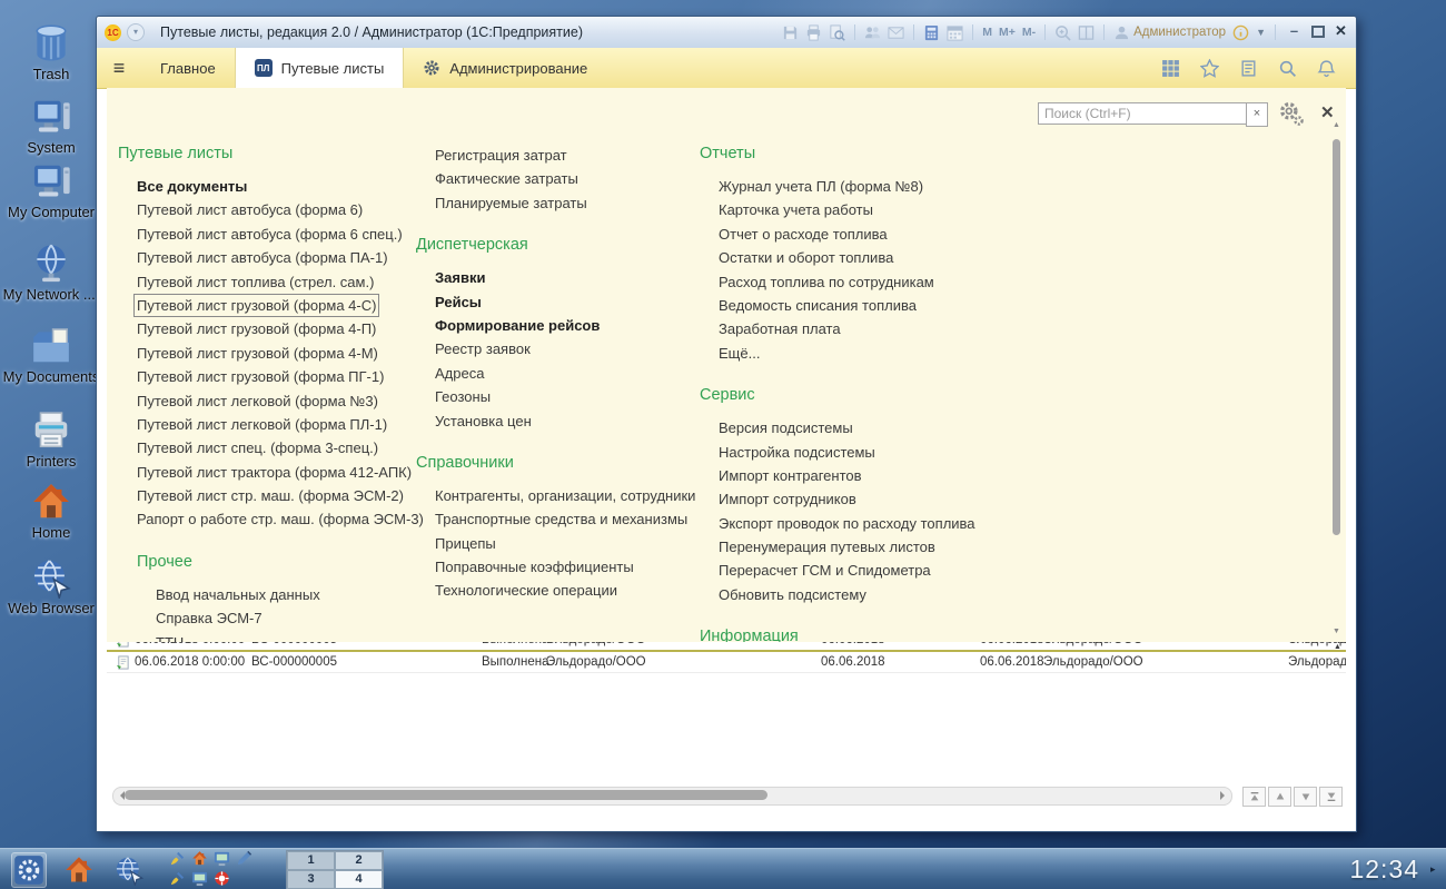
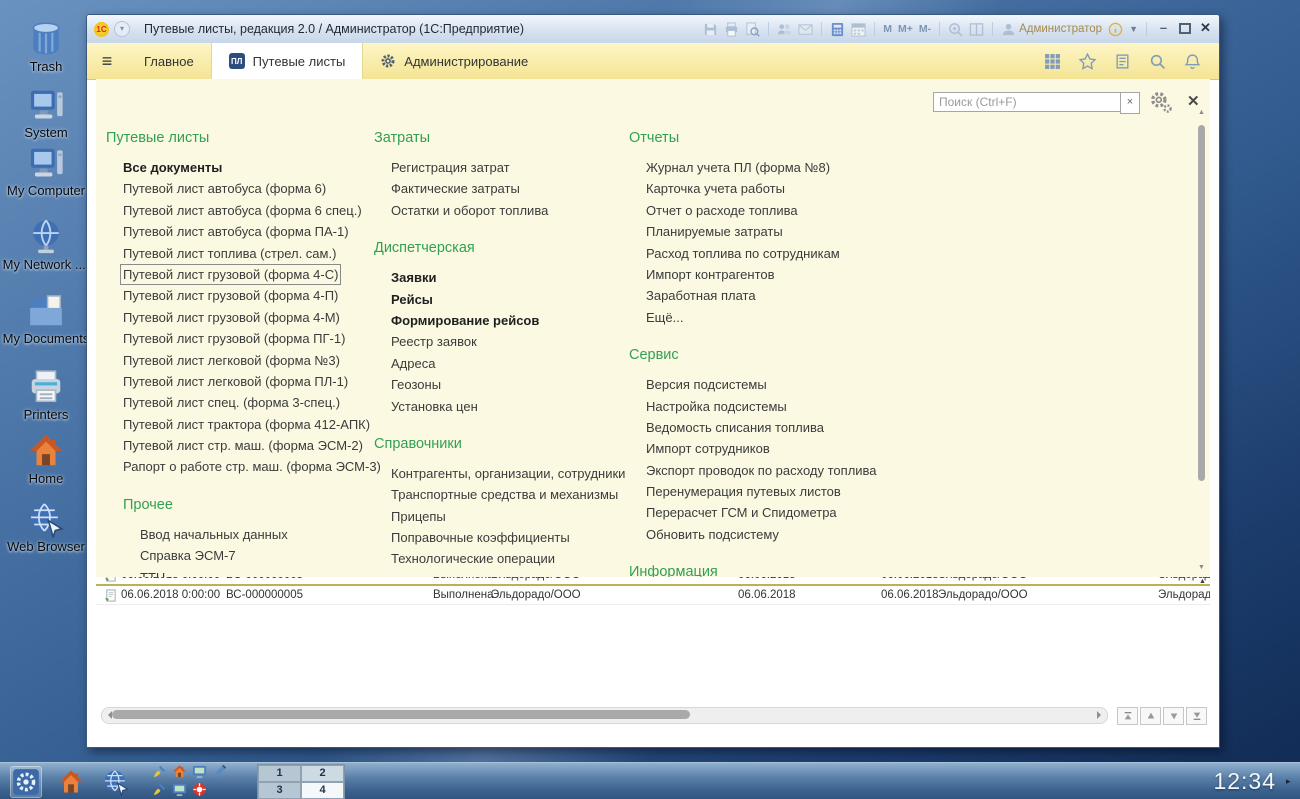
  Trash
  System
  My Computer
  My Network ...
  My Document
  Printers
  Home
  Web Browser
  1С
  ▾
  Путевые листы, редакция 2.0 / Администратор (1С:Предприятие)
  M
  M+
  M-
  Администратор
  ▼
  –
  ✕
  ≡
  Главное
  ПЛ
  Путевые листы
  Администрирование
  Поиск (Ctrl+F)
  ×
  ✕
  Путевые листы
  Все документы
  Путевой лист автобуса (форма 6)
  Путевой лист автобуса (форма 6 спец.)
  Путевой лист автобуса (форма ПА-1)
  Путевой лист топлива (стрел. сам.)
  Путевой лист грузовой (форма 4-С)
  Путевой лист грузовой (форма 4-П)
  Путевой лист грузовой (форма 4-М)
  Путевой лист грузовой (форма ПГ-1)
  Путевой лист легковой (форма №3)
  Путевой лист легковой (форма ПЛ-1)
  Путевой лист спец. (форма 3-спец.)
  Путевой лист трактора (форма 412-АПК)
  Путевой лист стр. маш. (форма ЭСМ-2)
  Рапорт о работе стр. маш. (форма ЭСМ-3)
  Прочее
  Ввод начальных данных
  Справка ЭСМ-7
+ Затраты
  Регистрация затрат
  Фактические затраты
- Планируемые затраты
+ Остатки и оборот топлива
  Диспетчерская
  Заявки
  Рейсы
  Формирование рейсов
  Реестр заявок
  Адреса
  Геозоны
  Установка цен
  Справочники
  Контрагенты, организации, сотрудники
  Транспортные средства и механизмы
  Прицепы
  Поправочные коэффициенты
  Технологические операции
  Отчеты
  Журнал учета ПЛ (форма №8)
  Карточка учета работы
  Отчет о расходе топлива
- Остатки и оборот топлива
+ Планируемые затраты
  Расход топлива по сотрудникам
- Ведомость списания топлива
+ Импорт контрагентов
  Заработная плата
  Ещё...
  Сервис
  Версия подсистемы
  Настройка подсистемы
- Импорт контрагентов
+ Ведомость списания топлива
  Импорт сотрудников
  Экспорт проводок по расходу топлива
  Перенумерация путевых листов
  Перерасчет ГСМ и Спидометра
  Обновить подсистему
  Информация
  06.06.2018 0:00:00
  ВС-000000005
  Выполнена
  Эльдорадо/ООО
  06.06.2018
  06.06.2018
  Эльдорадо/ООО
  Эльдорад
  1
  2
  3
  4
  12:34
  ▸
